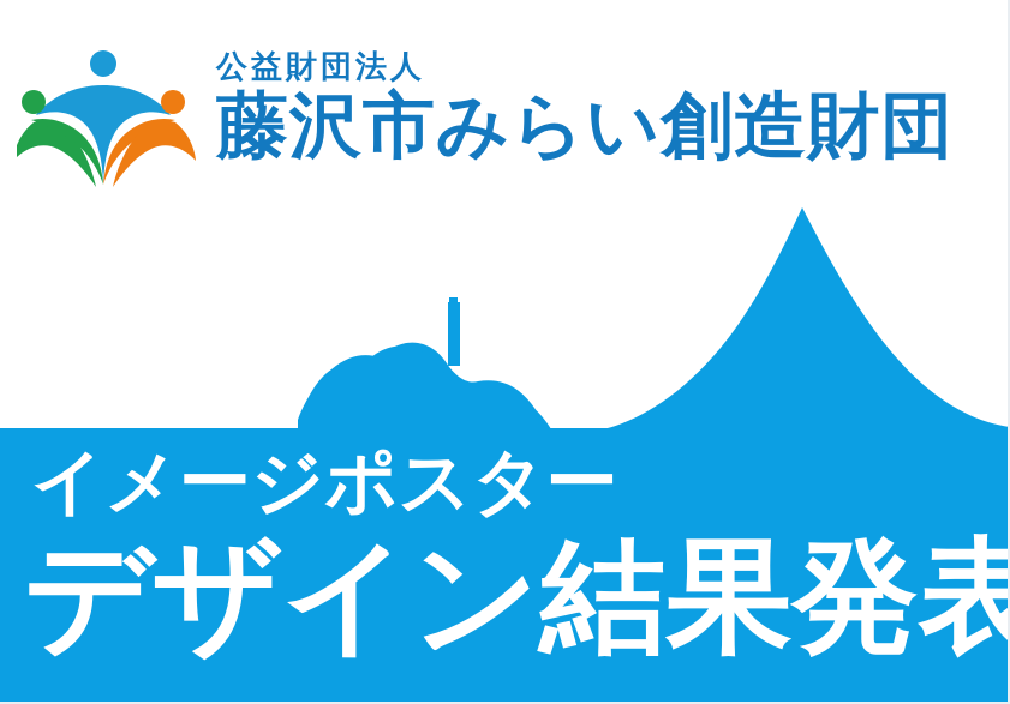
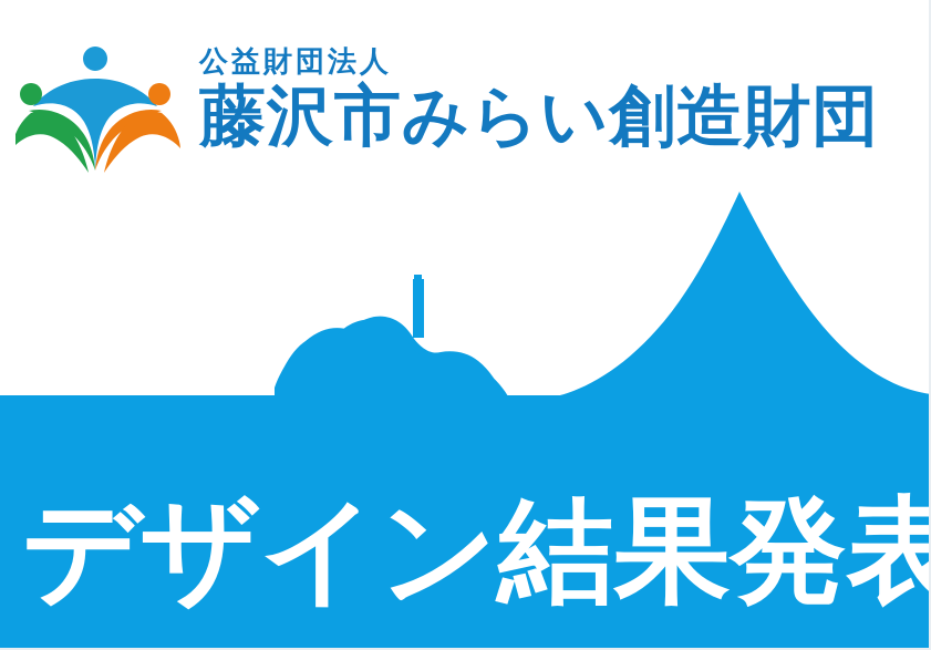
  公益財団法人
  藤沢市みらい創造財団
- イメージポスター
  デザイン結果発表
